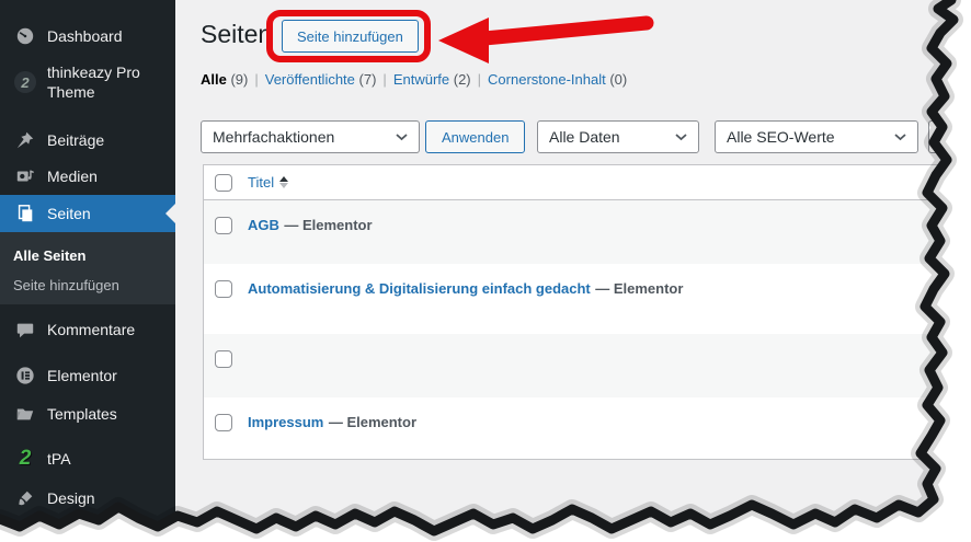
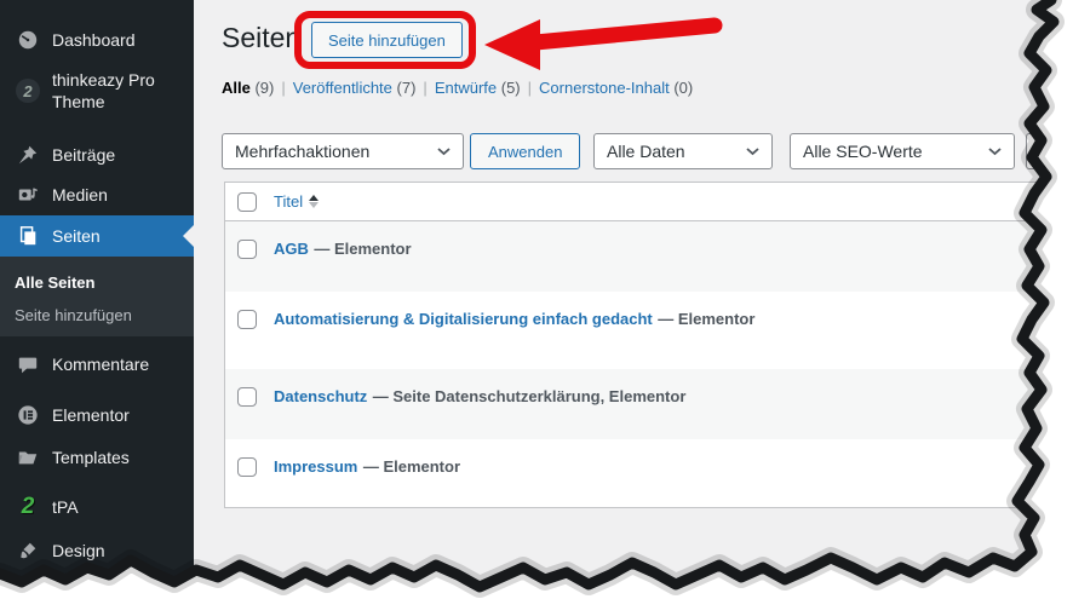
  Dashboard
  2
  thinkeazy Pro Theme
  Beiträge
  Medien
  Seiten
  Alle Seiten
  Seite hinzufügen
  Kommentare
  Elementor
  Templates
  2
  tPA
  Design
  Seiten
  Seite hinzufügen
- Alle (9) | Veröffentlichte (7) | Entwürfe (2) | Cornerstone-Inhalt (0)
+ Alle (9) | Veröffentlichte (7) | Entwürfe (5) | Cornerstone-Inhalt (0)
  Mehrfachaktionen
  Anwenden
  Alle Daten
  Alle SEO-Werte
  Titel
  AGB — Elementor
  Automatisierung & Digitalisierung einfach gedacht — Elementor
+ Datenschutz — Seite Datenschutzerklärung, Elementor
  Impressum — Elementor
